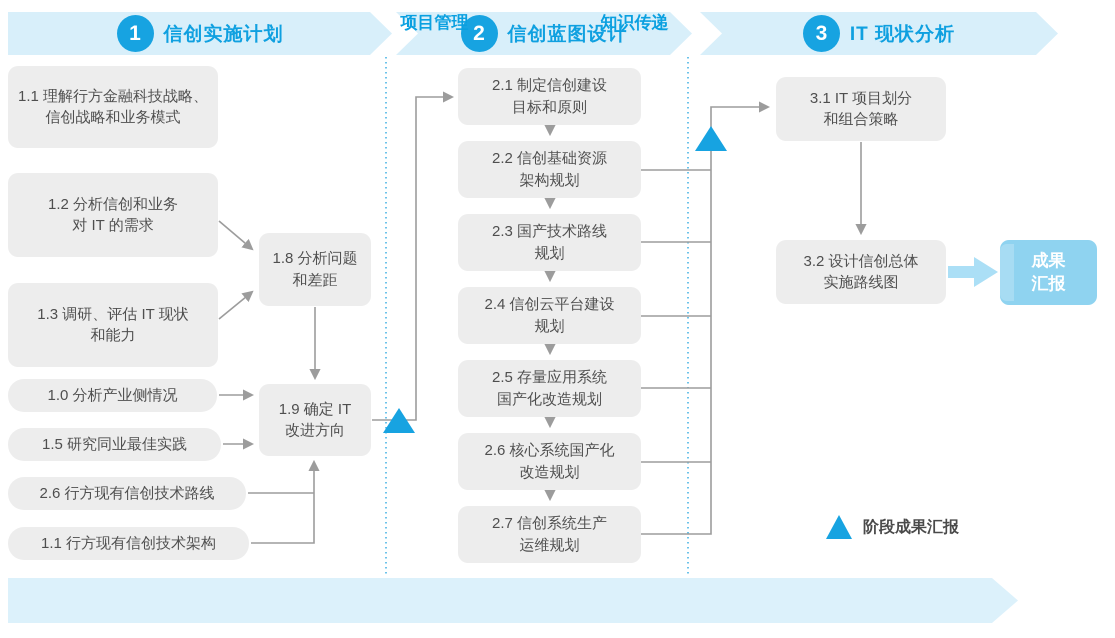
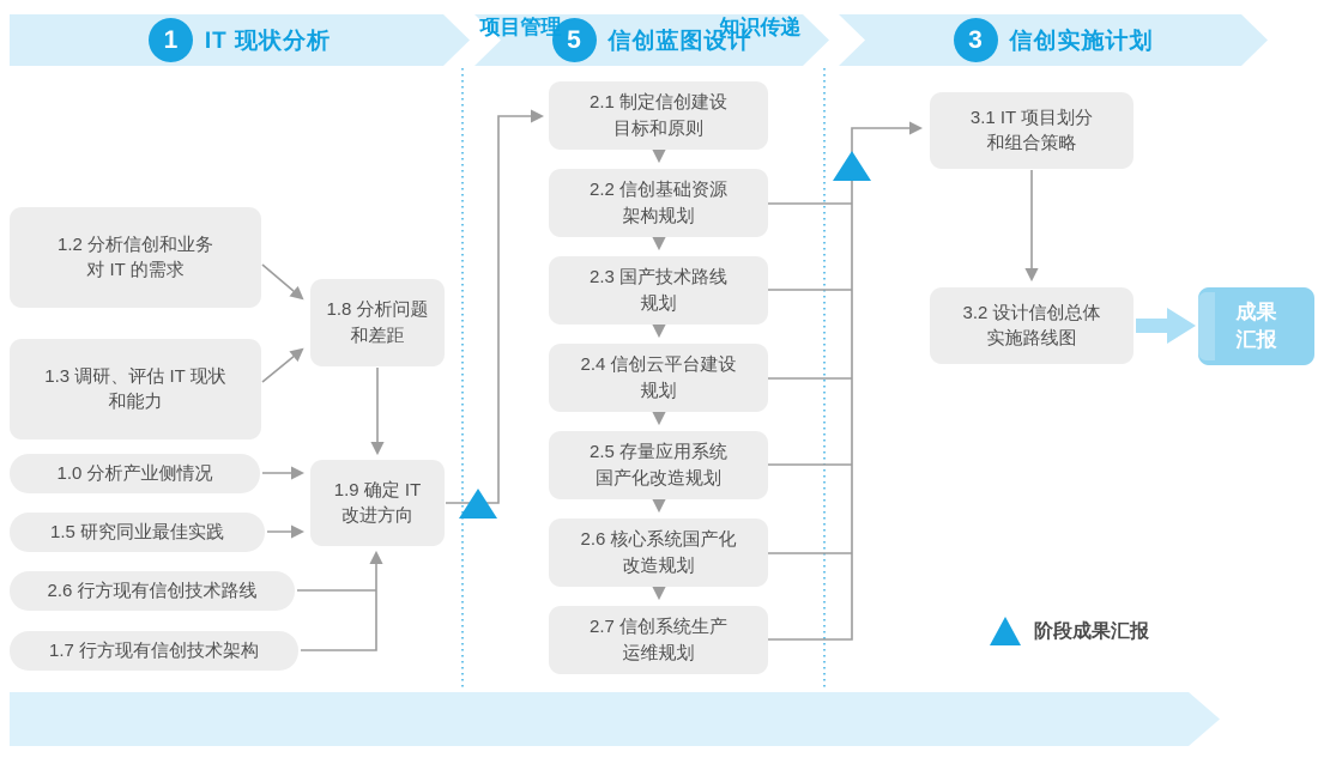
  1
- 信创实施计划
+ IT 现状分析
- 2
+ 5
  信创蓝图设计
  3
- IT 现状分析
+ 信创实施计划
- 1.1 理解行方金融科技战略、
- 信创战略和业务模式
  1.2 分析信创和业务
  对 IT 的需求
  1.3 调研、评估 IT 现状
  和能力
  1.0 分析产业侧情况
  1.5 研究同业最佳实践
  2.6 行方现有信创技术路线
- 1.1 行方现有信创技术架构
+ 1.7 行方现有信创技术架构
  1.8 分析问题
  和差距
  1.9 确定 IT
  改进方向
  2.1 制定信创建设
  目标和原则
  2.2 信创基础资源
  架构规划
  2.3 国产技术路线
  规划
  2.4 信创云平台建设
  规划
  2.5 存量应用系统
  国产化改造规划
  2.6 核心系统国产化
  改造规划
  2.7 信创系统生产
  运维规划
  3.1 IT 项目划分
  和组合策略
  3.2 设计信创总体
  实施路线图
  成果
  汇报
  阶段成果汇报
  项目管理
  知识传递
